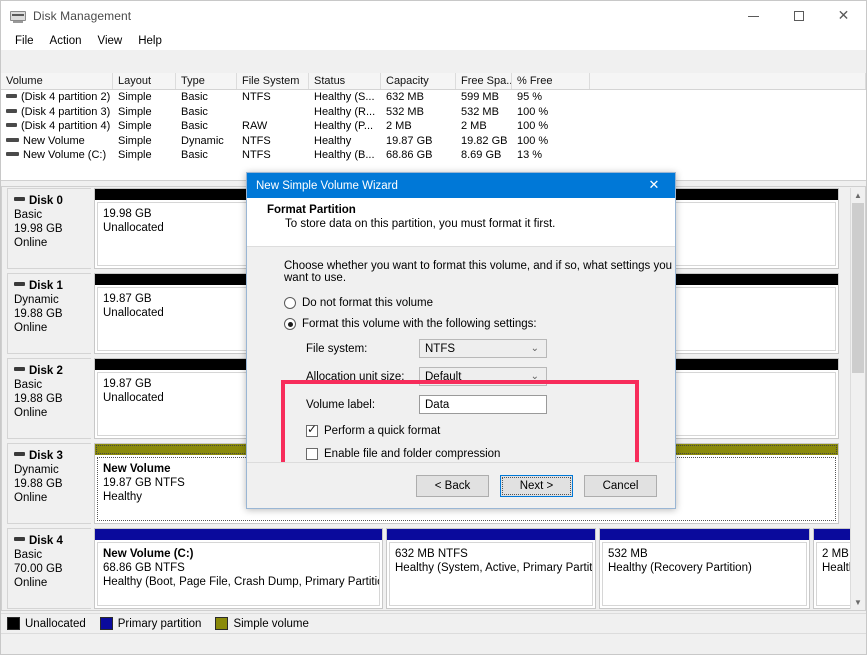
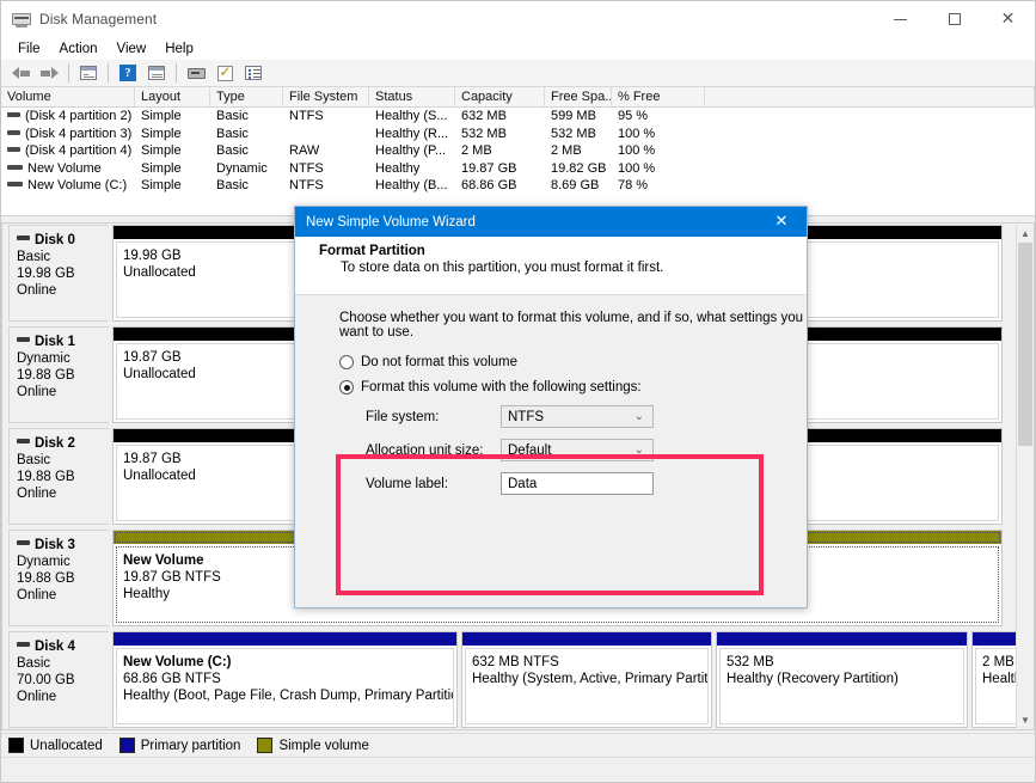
  Disk Management
  ✕
  File
  Action
  View
  Help
+ ?
  Volume
  Layout
  Type
  File System
  Status
  Capacity
  Free Spa..
  % Free
  (Disk 4 partition 2)
  Simple
  Basic
  NTFS
  Healthy (S...
  632 MB
  599 MB
  95 %
  (Disk 4 partition 3)
  Simple
  Basic
  Healthy (R...
  532 MB
  532 MB
  100 %
  (Disk 4 partition 4)
  Simple
  Basic
  RAW
  Healthy (P...
  2 MB
  2 MB
  100 %
  New Volume
  Simple
  Dynamic
  NTFS
  Healthy
  19.87 GB
  19.82 GB
  100 %
  New Volume (C:)
  Simple
  Basic
  NTFS
  Healthy (B...
  68.86 GB
  8.69 GB
- 13 %
+ 78 %
  Disk 0
  Basic
  19.98 GB
  Online
  19.98 GB
  Unallocated
  Disk 1
  Dynamic
  19.88 GB
  Online
  19.87 GB
  Unallocated
  Disk 2
  Basic
  19.88 GB
  Online
  19.87 GB
  Unallocated
  Disk 3
  Dynamic
  19.88 GB
  Online
  New Volume
  19.87 GB NTFS
  Healthy
  Disk 4
  Basic
  70.00 GB
  Online
  New Volume (C:)
  68.86 GB NTFS
  Healthy (Boot, Page File, Crash Dump, Primary Partiti
  632 MB NTFS
  Healthy (System, Active, Primary Partit
  532 MB
  Healthy (Recovery Partition)
  2 MB
  Healt
  ▲
  ▼
  Unallocated
  Primary partition
  Simple volume
  New Simple Volume Wizard
  ✕
  Format Partition
  To store data on this partition, you must format it first.
  Choose whether you want to format this volume, and if so, what settings you want to use.
  Do not format this volume
  Format this volume with the following settings:
  File system:
  NTFS
  ⌄
  Allocation unit size:
  Default
  ⌄
  Volume label:
  Data
- Perform a quick format
- Enable file and folder compression
- < Back
- Next >
- Cancel
